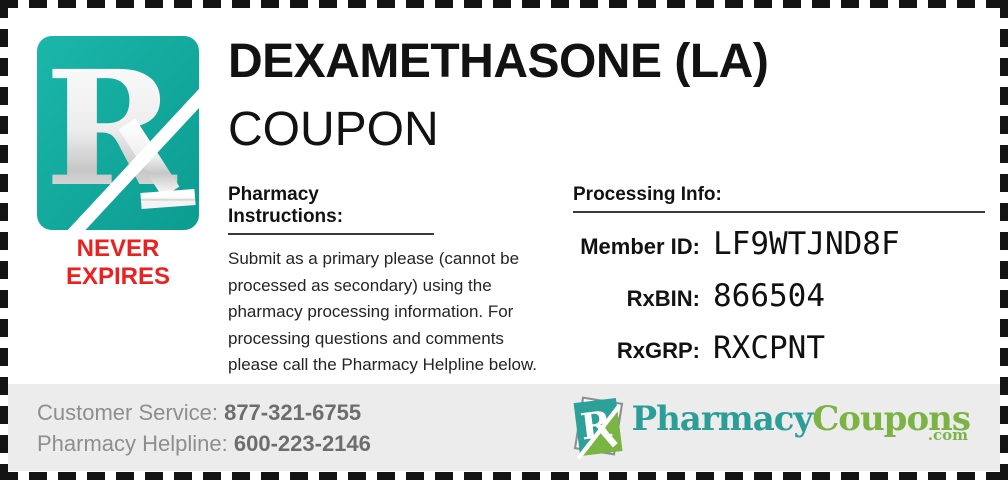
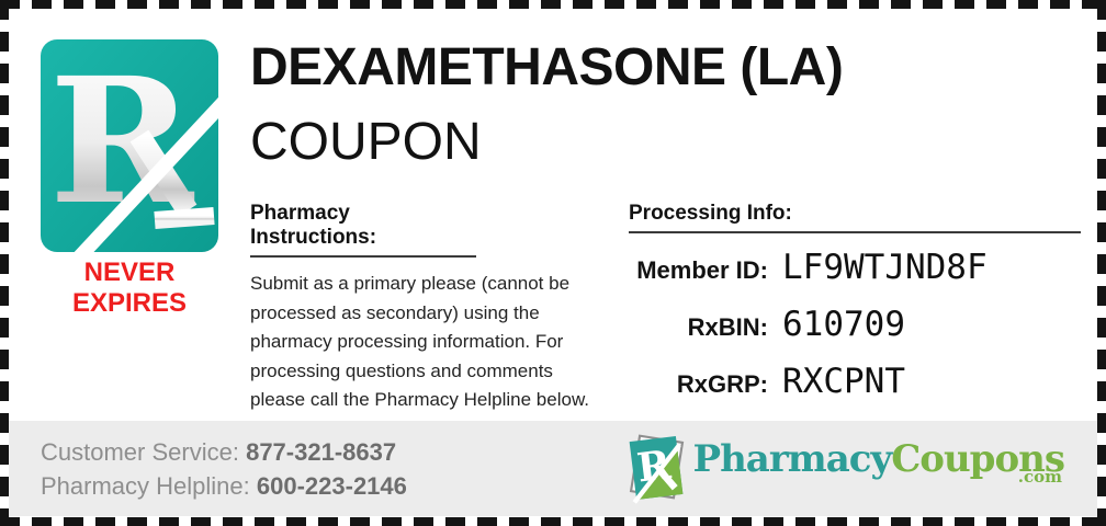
  R
  NEVER EXPIRES
  DEXAMETHASONE (LA)
  COUPON
  Pharmacy Instructions:
  Submit as a primary please (cannot be processed as secondary) using the pharmacy processing information. For processing questions and comments please call the Pharmacy Helpline below.
  Processing Info:
  Member ID:
  LF9WTJND8F
  RxBIN:
- 866504
+ 610709
  RxGRP:
  RXCPNT
- Customer Service: 877-321-6755
+ Customer Service: 877-321-8637
  Pharmacy Helpline: 600-223-2146
  PharmacyCoupons
  .com
